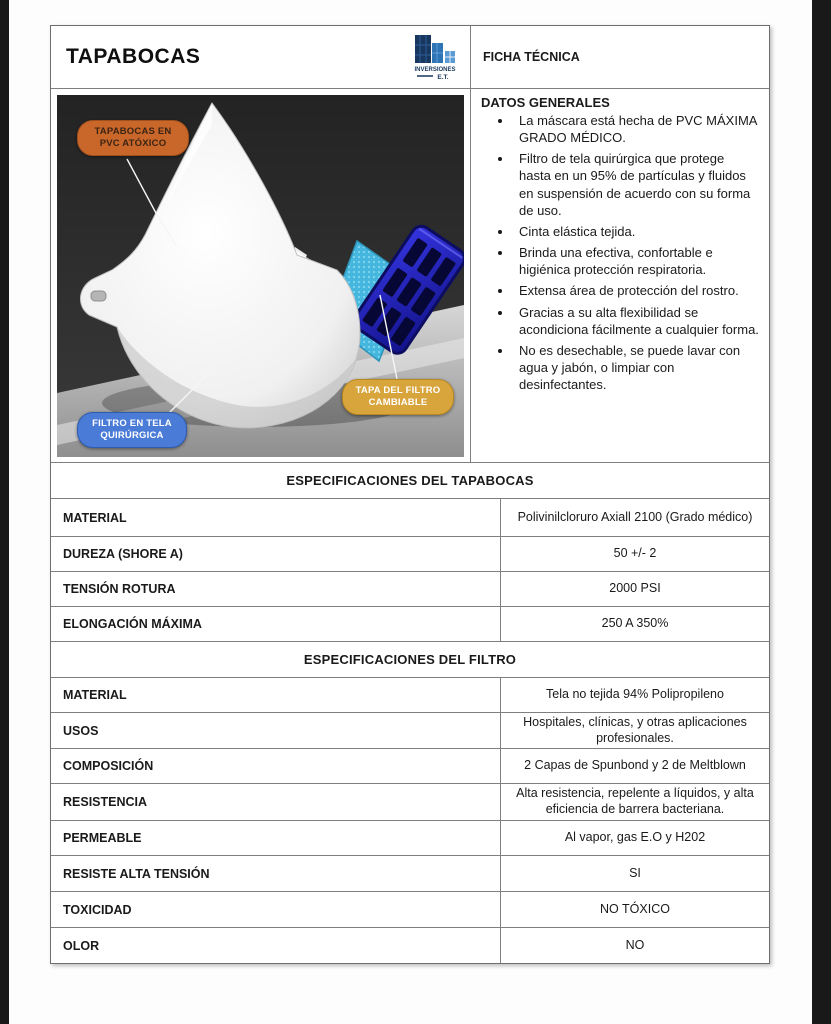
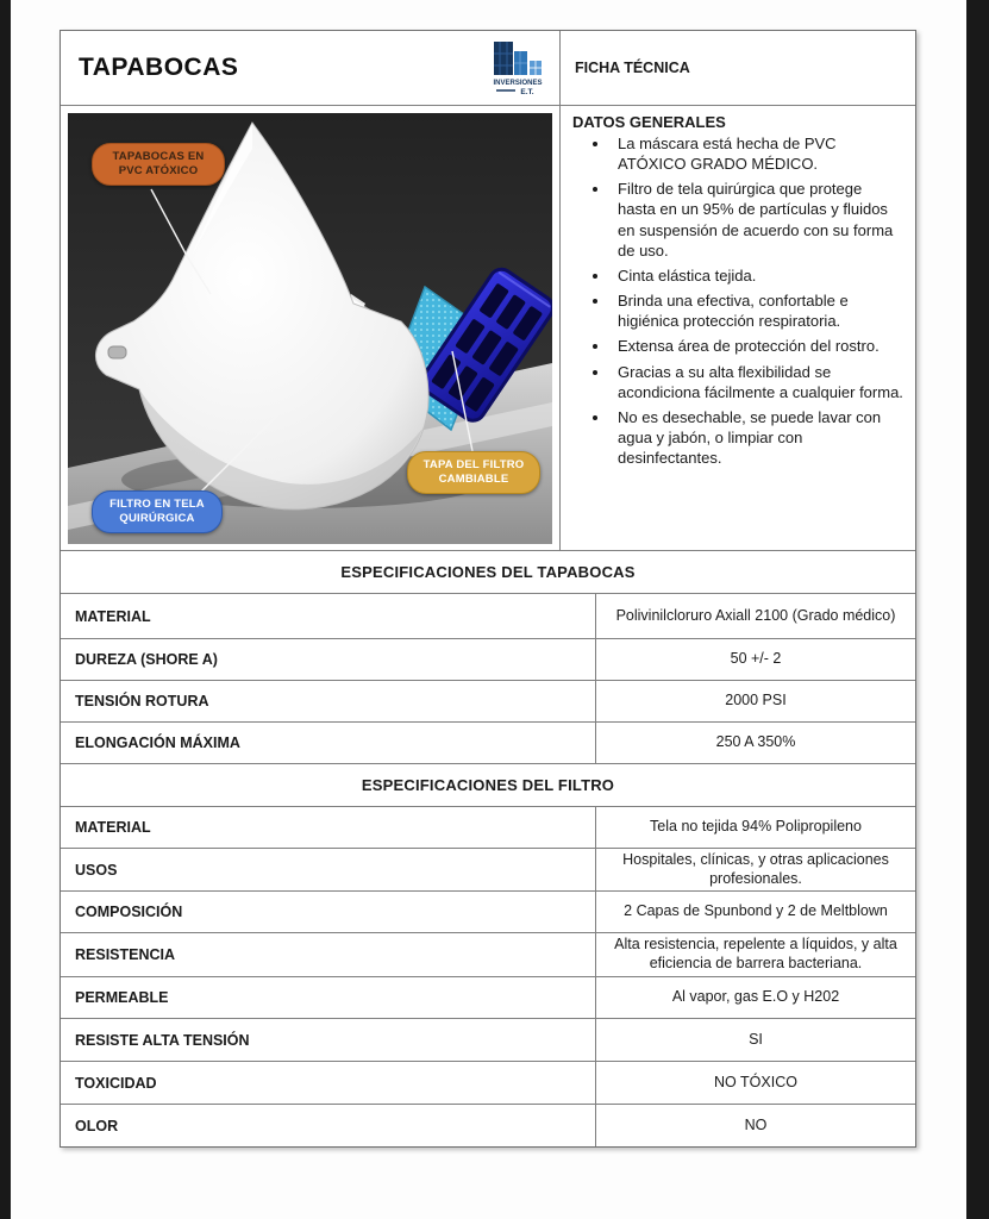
  TAPABOCAS
  FICHA TÉCNICA
  TAPABOCAS EN PVC ATÓXICO
  FILTRO EN TELA QUIRÚRGICA
  TAPA DEL FILTRO CAMBIABLE
  DATOS GENERALES
- La máscara está hecha de PVC MÁXIMA GRADO MÉDICO.
+ La máscara está hecha de PVC ATÓXICO GRADO MÉDICO.
  Filtro de tela quirúrgica que protege hasta en un 95% de partículas y fluidos en suspensión de acuerdo con su forma de uso.
  Cinta elástica tejida.
  Brinda una efectiva, confortable e higiénica protección respiratoria.
  Extensa área de protección del rostro.
  Gracias a su alta flexibilidad se acondiciona fácilmente a cualquier forma.
  No es desechable, se puede lavar con agua y jabón, o limpiar con desinfectantes.
  ESPECIFICACIONES DEL TAPABOCAS
  MATERIAL
  Polivinilcloruro Axiall 2100 (Grado médico)
  DUREZA (SHORE A)
  50 +/- 2
  TENSIÓN ROTURA
  2000 PSI
  ELONGACIÓN MÁXIMA
  250 A 350%
  ESPECIFICACIONES DEL FILTRO
  MATERIAL
  Tela no tejida 94% Polipropileno
  USOS
  Hospitales, clínicas, y otras aplicaciones profesionales.
  COMPOSICIÓN
  2 Capas de Spunbond y 2 de Meltblown
  RESISTENCIA
  Alta resistencia, repelente a líquidos, y alta eficiencia de barrera bacteriana.
  PERMEABLE
  Al vapor, gas E.O y H202
  RESISTE ALTA TENSIÓN
  SI
  TOXICIDAD
  NO TÓXICO
  OLOR
  NO
